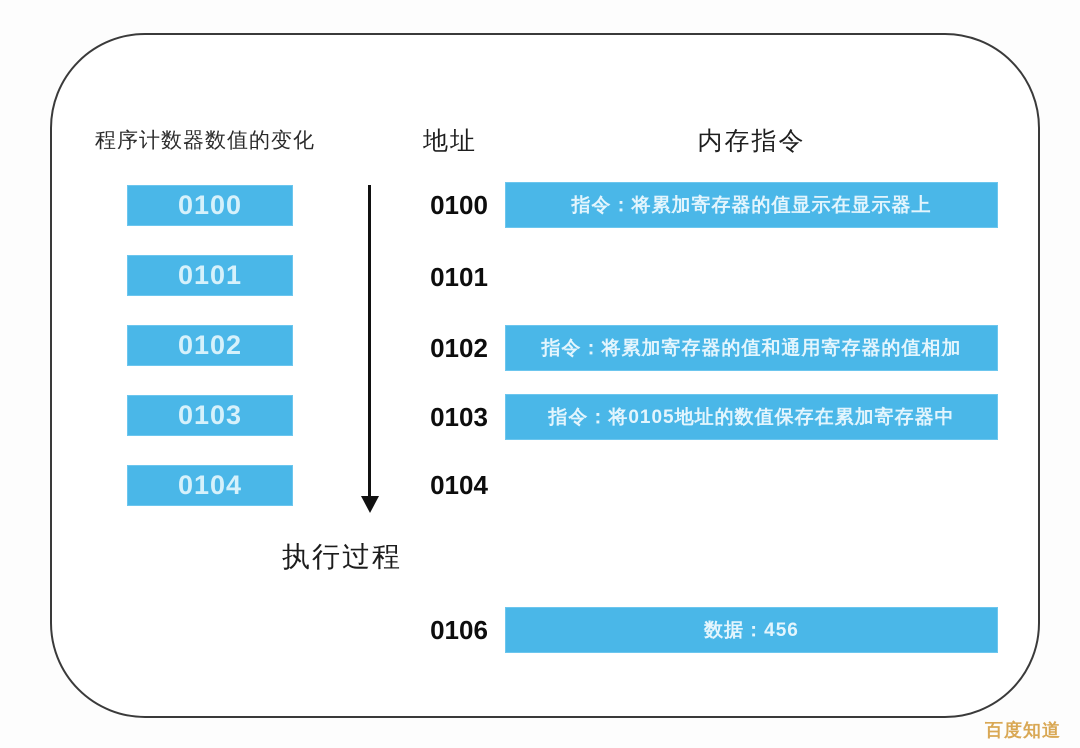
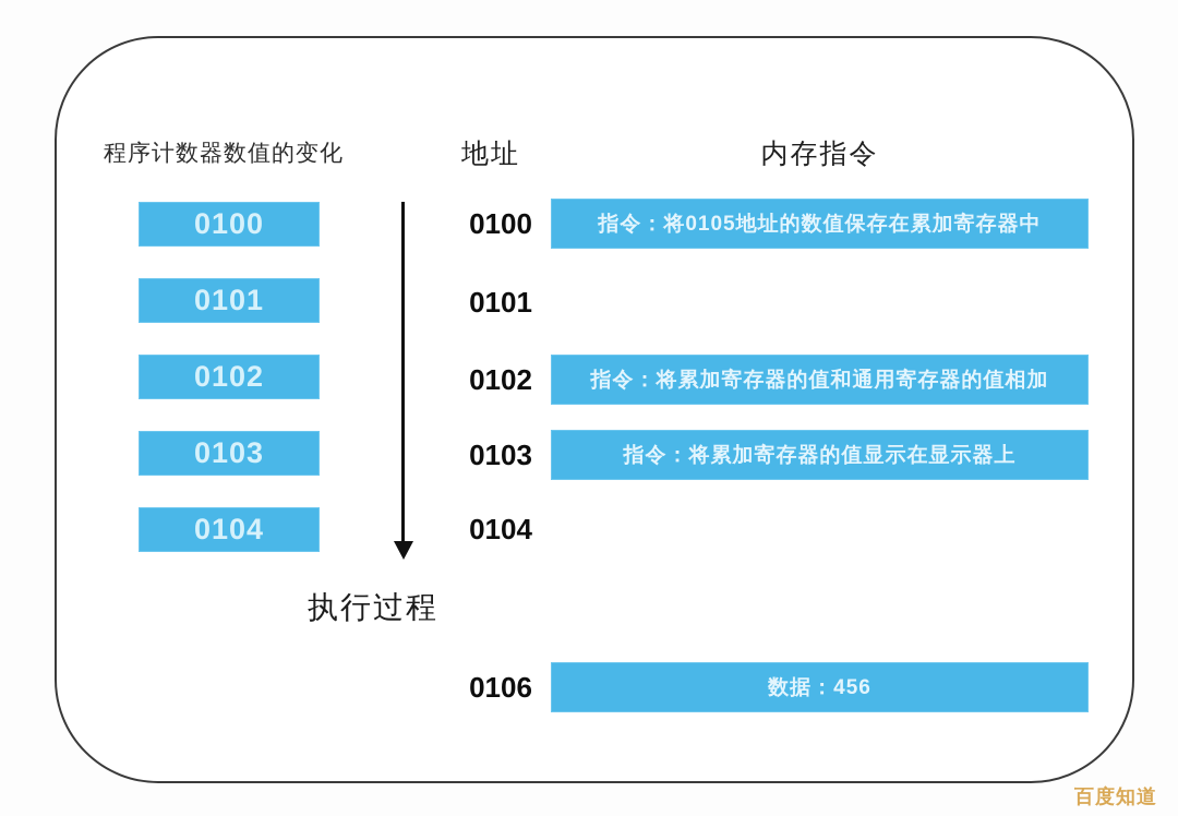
  程序计数器数值的变化
  0100
  0101
  0102
  0103
  0104
  执行过程
  地址
  内存指令
  0100
- 指令：将累加寄存器的值显示在显示器上
+ 指令：将0105地址的数值保存在累加寄存器中
  0101
  0102
  指令：将累加寄存器的值和通用寄存器的值相加
  0103
- 指令：将0105地址的数值保存在累加寄存器中
+ 指令：将累加寄存器的值显示在显示器上
  0104
  0106
  数据：456
  百度知道
